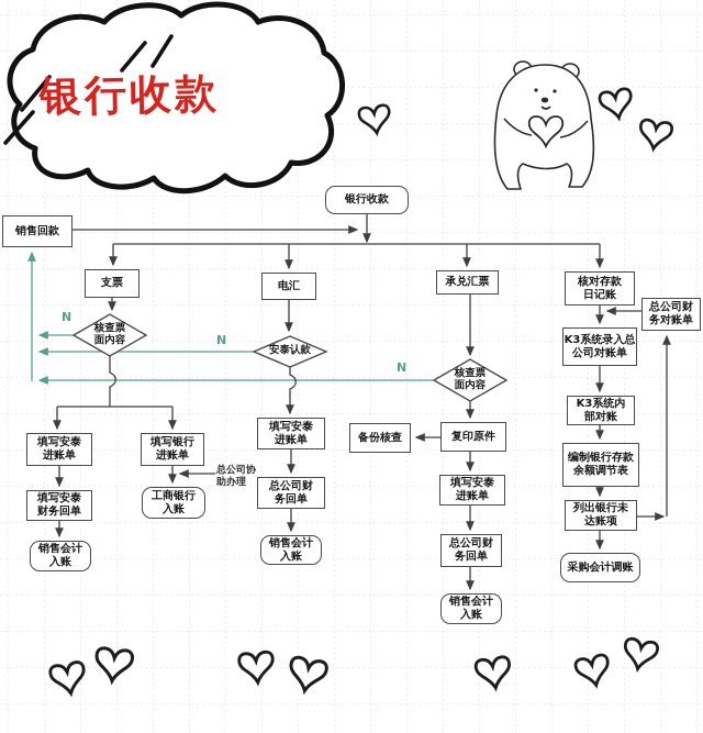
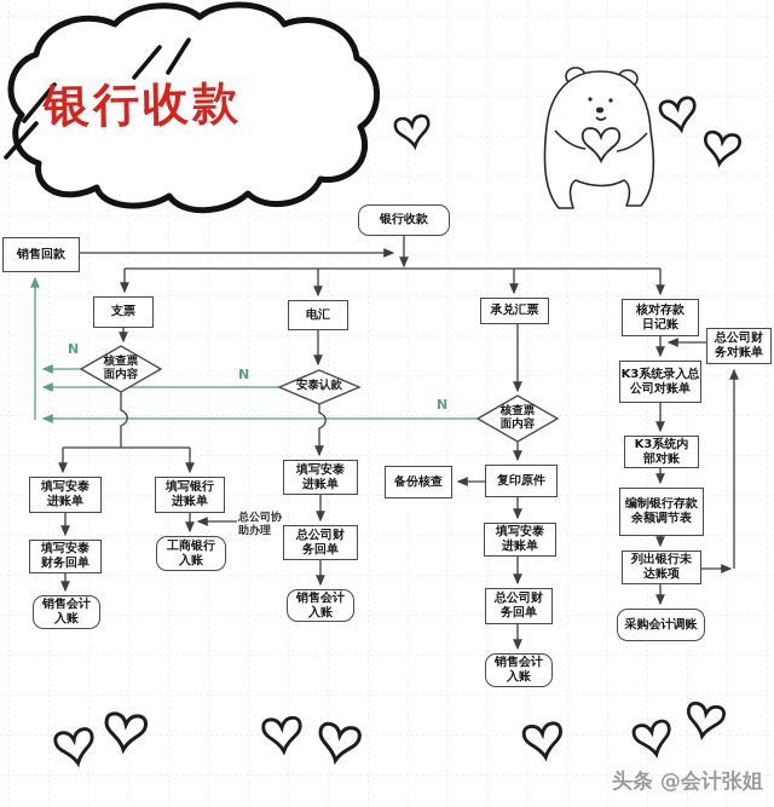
  银行收款
  银行收款
  销售回款
  支票
  电汇
  承兑汇票
  核对存款
  日记账
  核查票
  面内容
  安泰认款
  核查票
  面内容
  N
  N
  N
  填写安泰
  进账单
  填写银行
  进账单
  填写安泰
  财务回单
  销售会计
  入账
  工商银行
  入账
  总公司协
  助办理
  填写安泰
  进账单
  总公司财
  务回单
  销售会计
  入账
  备份核查
  复印原件
  填写安泰
  进账单
  总公司财
  务回单
  销售会计
  入账
  总公司财
  务对账单
  K3系统录入总
  公司对账单
  K3系统内
  部对账
  编制银行存款
  余额调节表
  列出银行未
  达账项
  采购会计调账
+ 头条 @会计张姐
